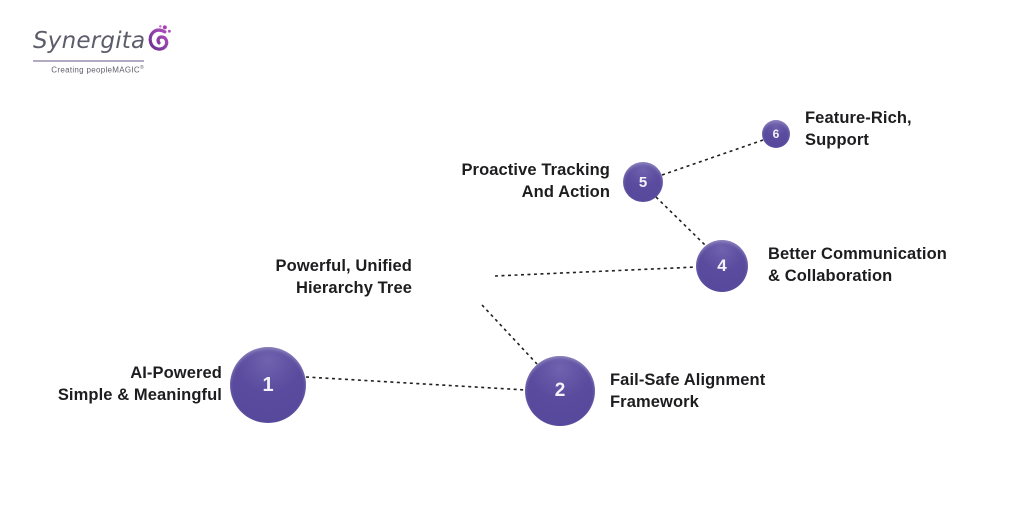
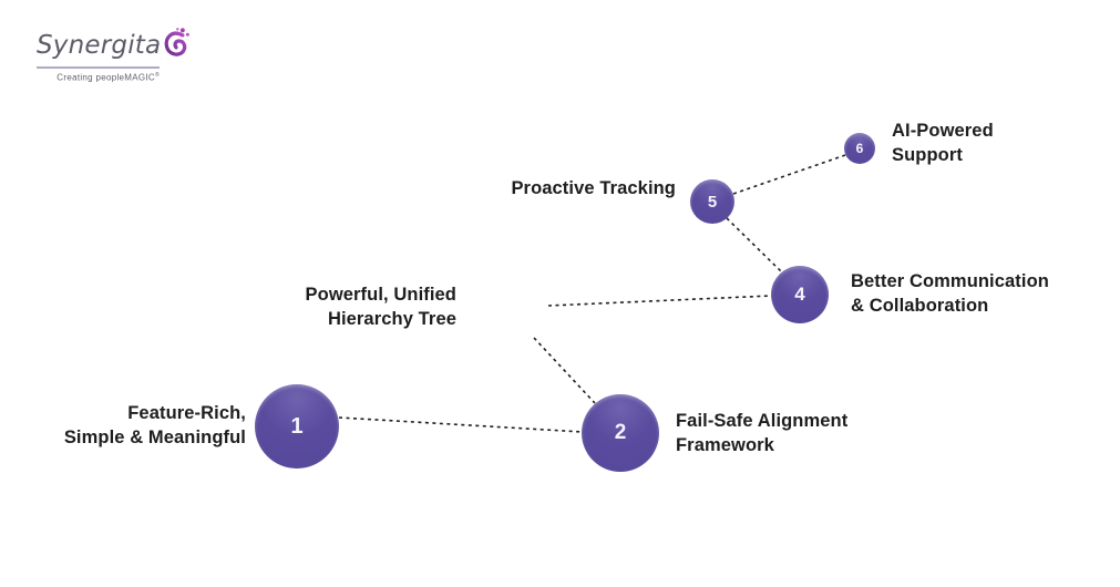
  Synergita
  Creating peopleMAGIC
  1
  2
  4
  5
  6
- AI-Powered
+ Feature-Rich,
  Simple & Meaningful
  Fail-Safe Alignment
  Framework
  Powerful, Unified
  Hierarchy Tree
  Better Communication
  & Collaboration
  Proactive Tracking
- And Action
- Feature-Rich,
+ AI-Powered
  Support
